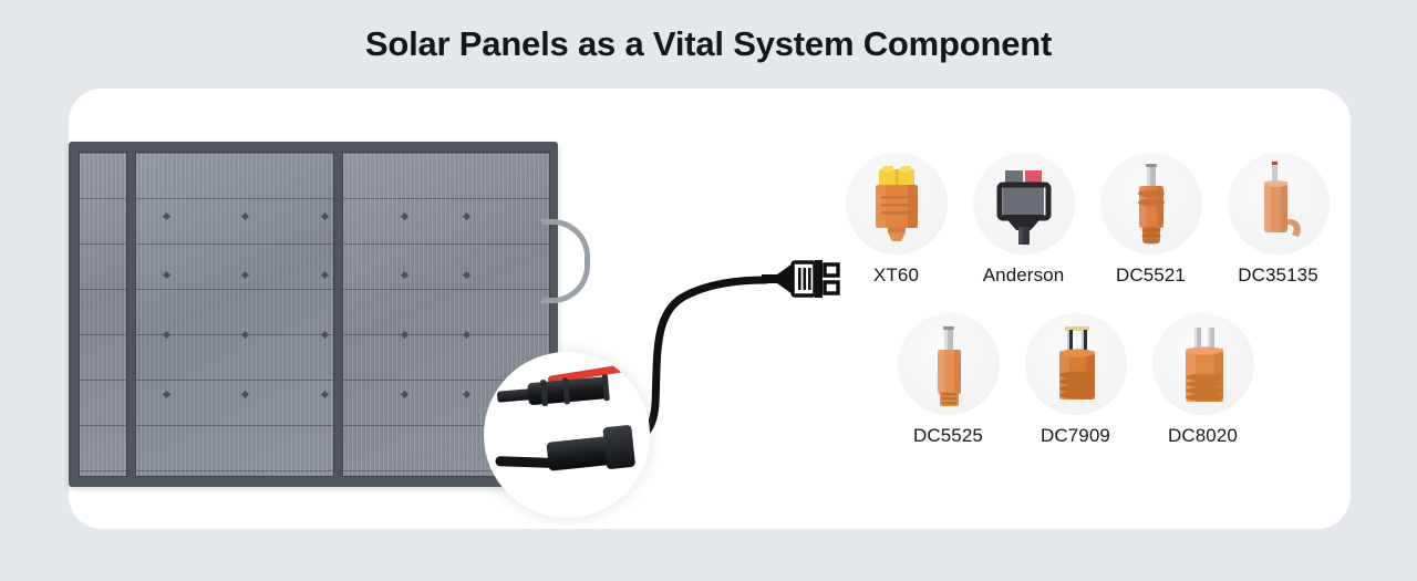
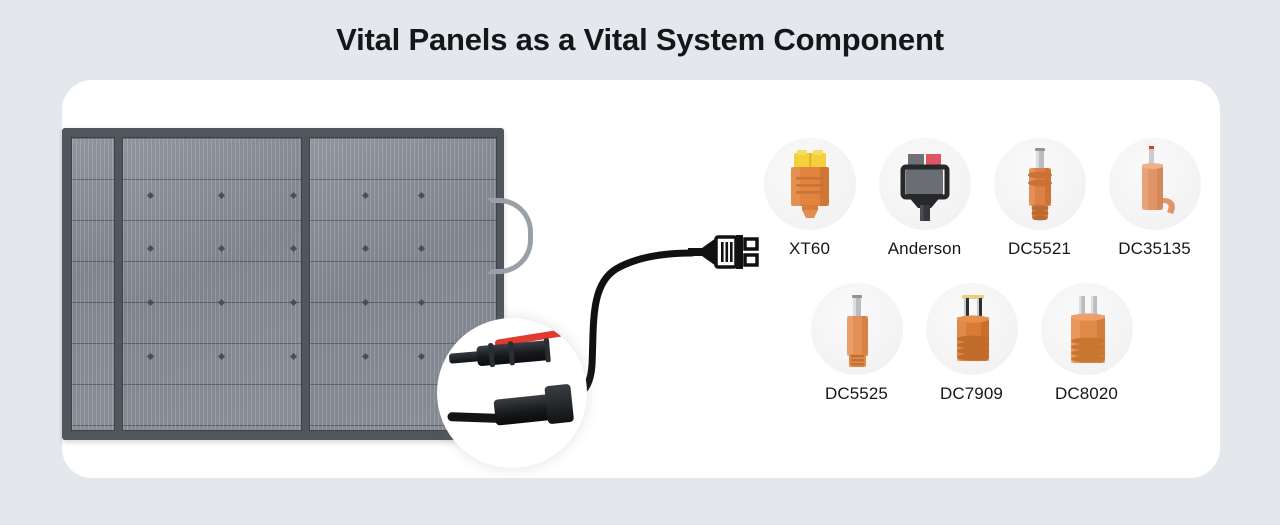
- Solar Panels as a Vital System Component
+ Vital Panels as a Vital System Component
  XT60
  Anderson
  DC5521
  DC35135
  DC5525
  DC7909
  DC8020
